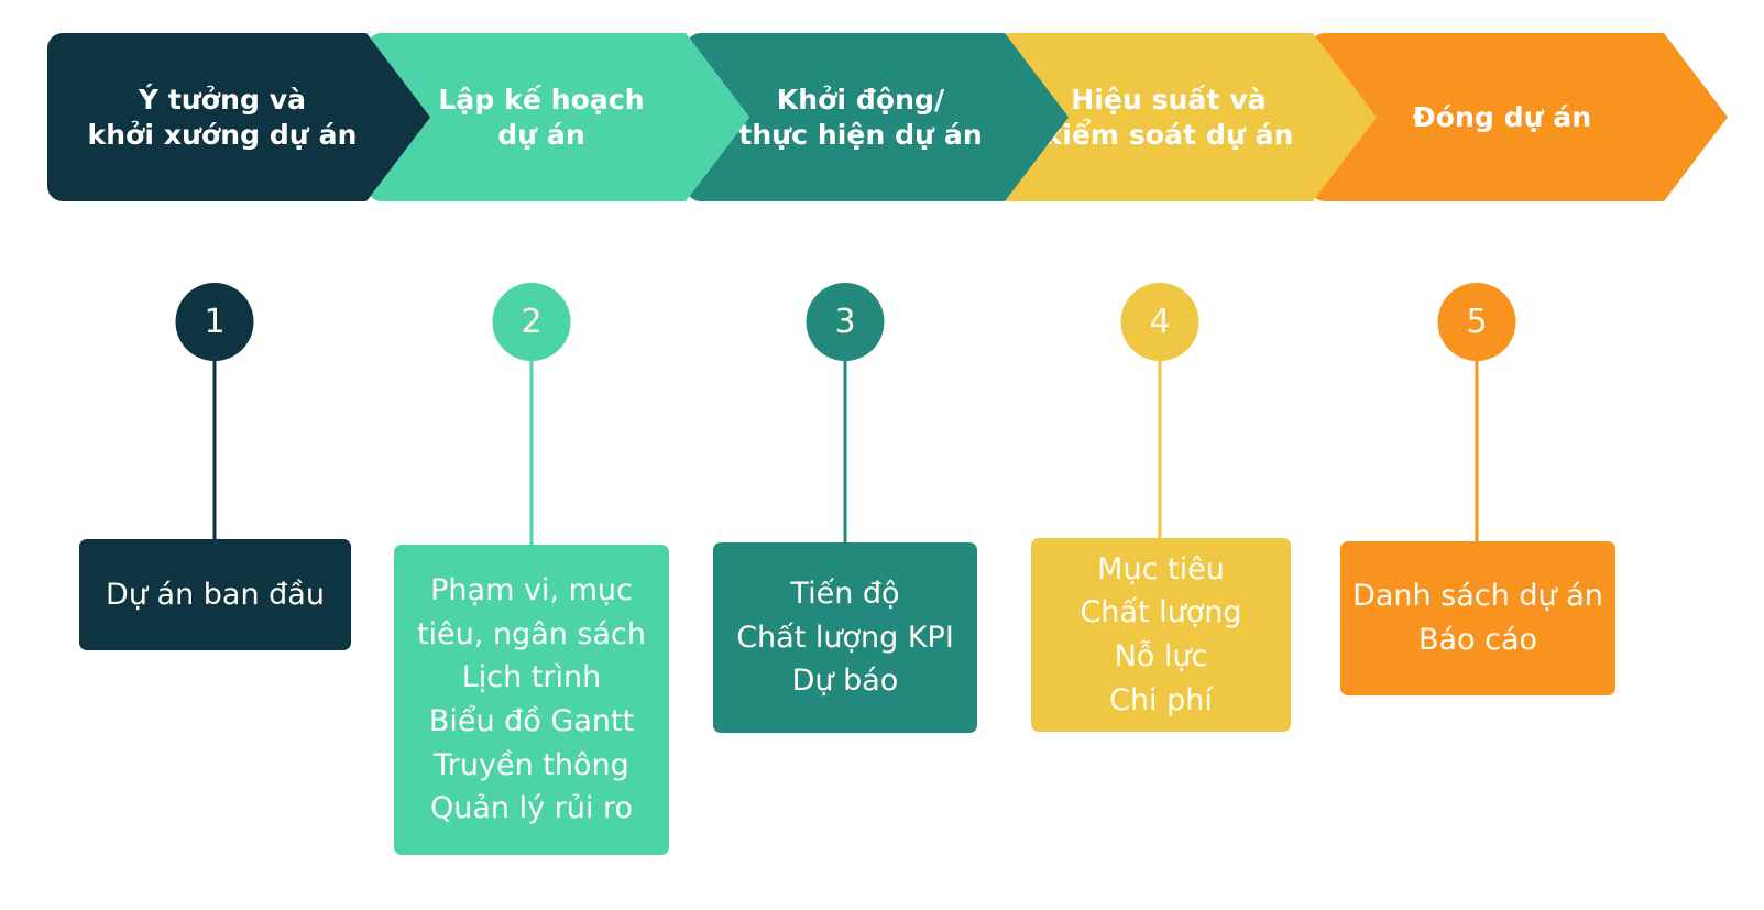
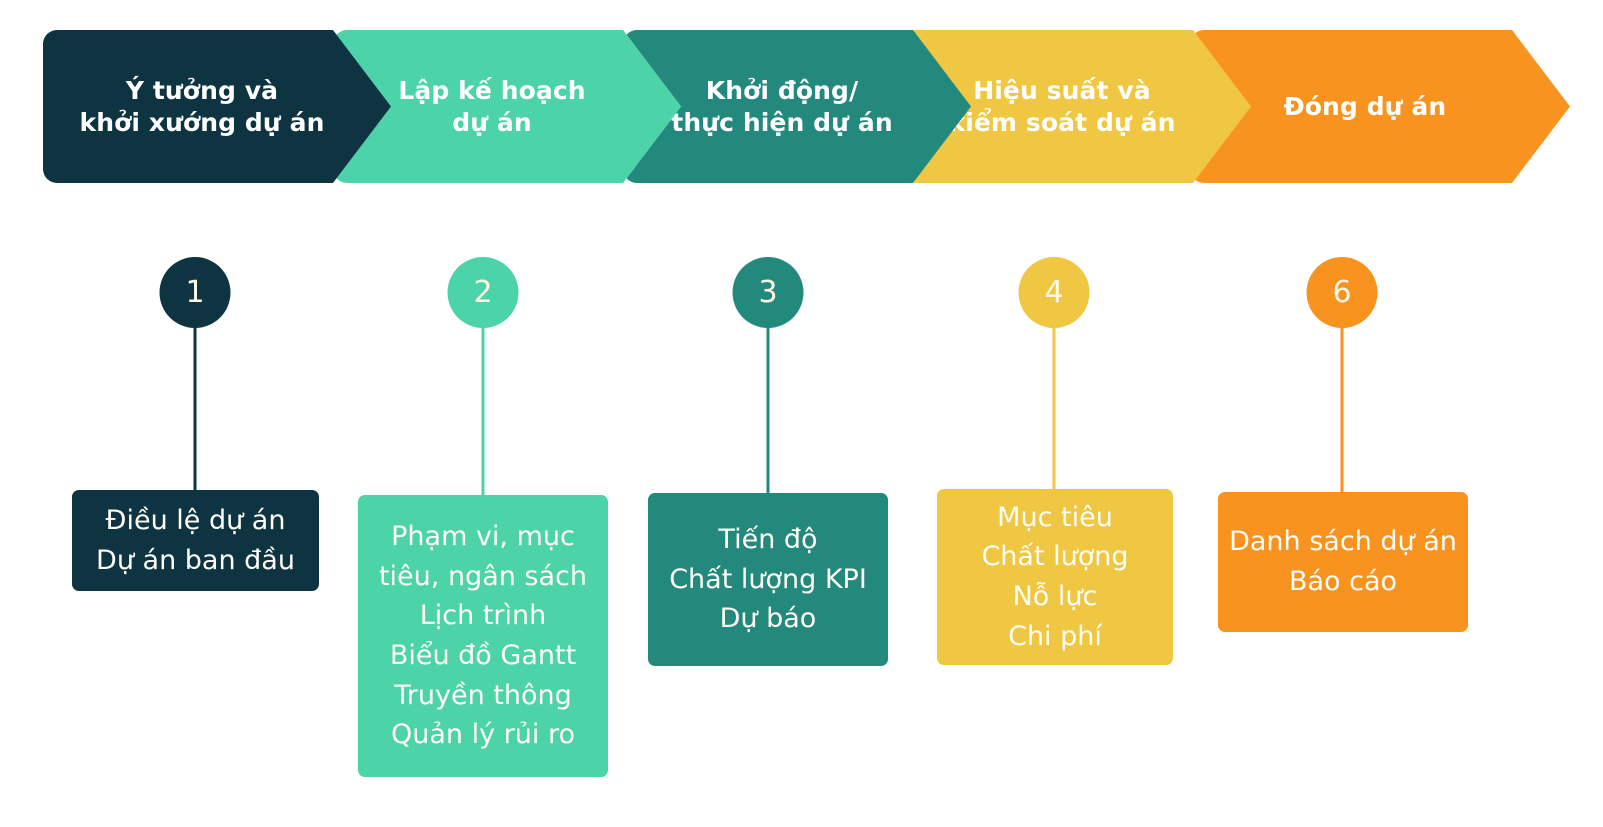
  Ý tưởng và
  khởi xướng dự án
  Lập kế hoạch
  dự án
  Khởi động/
  thực hiện dự án
  Hiệu suất và
  iểm soát dự án
  Đóng dự án
  1
  2
  3
  4
- 5
+ 6
+ Điều lệ dự án
  Dự án ban đầu
  Phạm vi, mục
  tiêu, ngân sách
  Lịch trình
  Biểu đồ Gantt
  Truyền thông
  Quản lý rủi ro
  Tiến độ
  Chất lượng KPI
  Dự báo
  Mục tiêu
  Chất lượng
  Nỗ lực
  Chi phí
  Danh sách dự án
  Báo cáo
